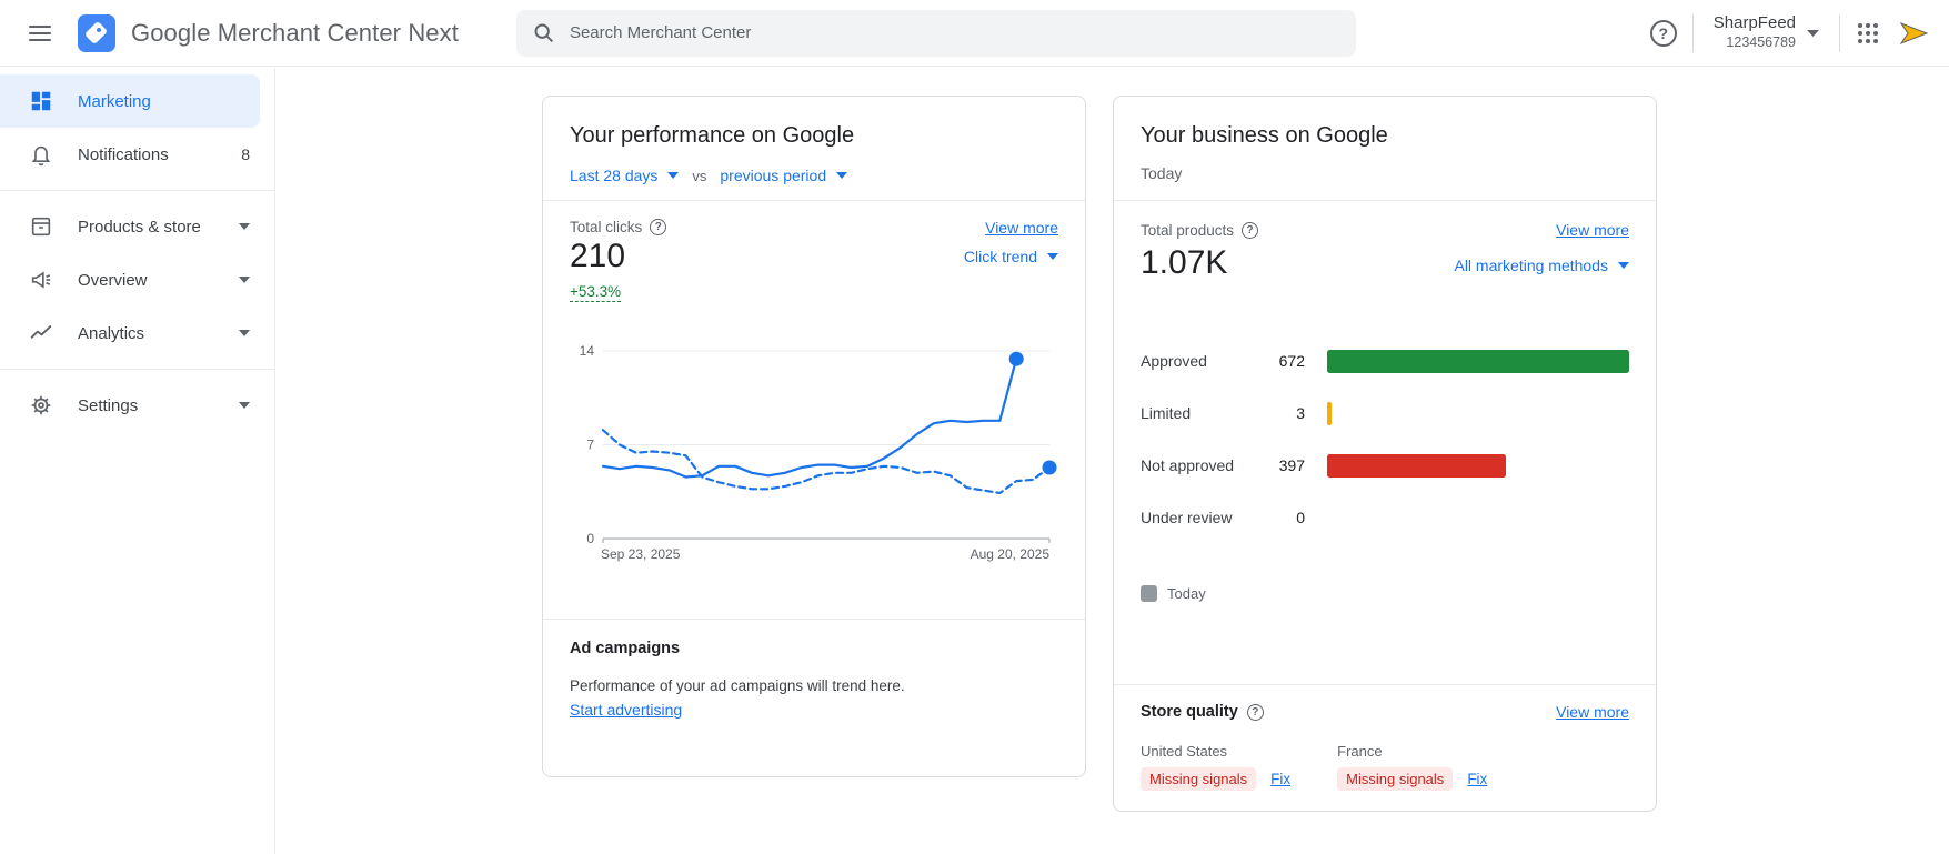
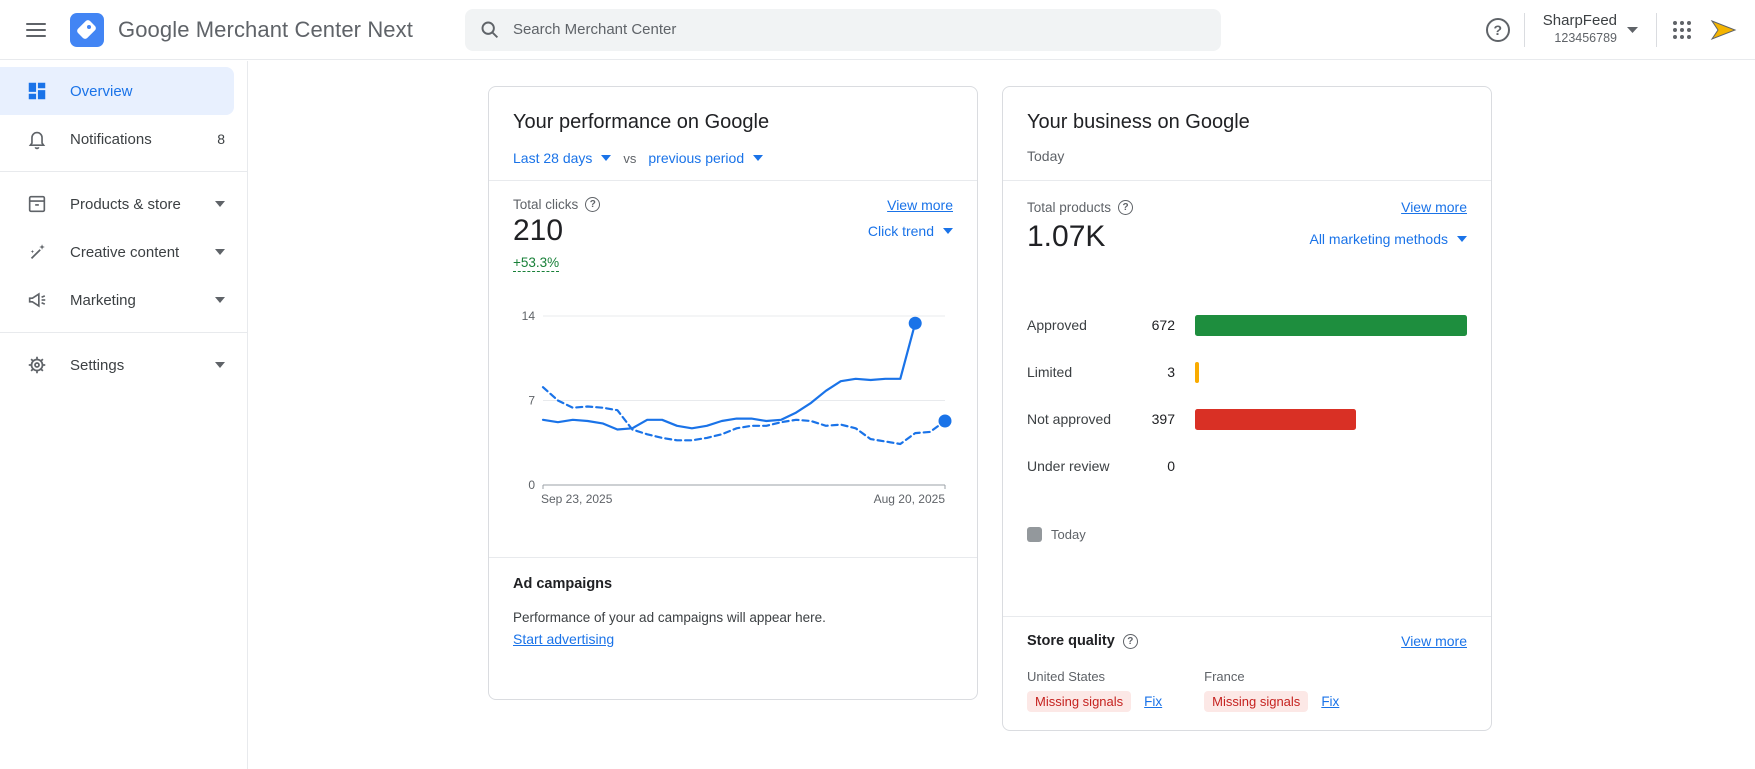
  Google Merchant Center Next
  Search Merchant Center
  ?
  SharpFeed
  123456789
- Marketing
+ Overview
  Notifications
  8
  Products & store
+ Creative content
- Overview
+ Marketing
- Analytics
  Settings
  Your performance on Google
  Last 28 days
  vs
  previous period
  Total clicks
  ?
  View more
  210
  Click trend
  +53.3%
  0
  7
  14
  Sep 23, 2025
  Aug 20, 2025
  Ad campaigns
- Performance of your ad campaigns will trend here.
+ Performance of your ad campaigns will appear here.
  Start advertising
  Your business on Google
  Today
  Total products
  ?
  1.07K
  View more
  All marketing methods
  Approved
  672
  Limited
  3
  Not approved
  397
  Under review
  0
  Today
  Store quality
  ?
  View more
  United States
  Missing signals
  Fix
  France
  Missing signals
  Fix
